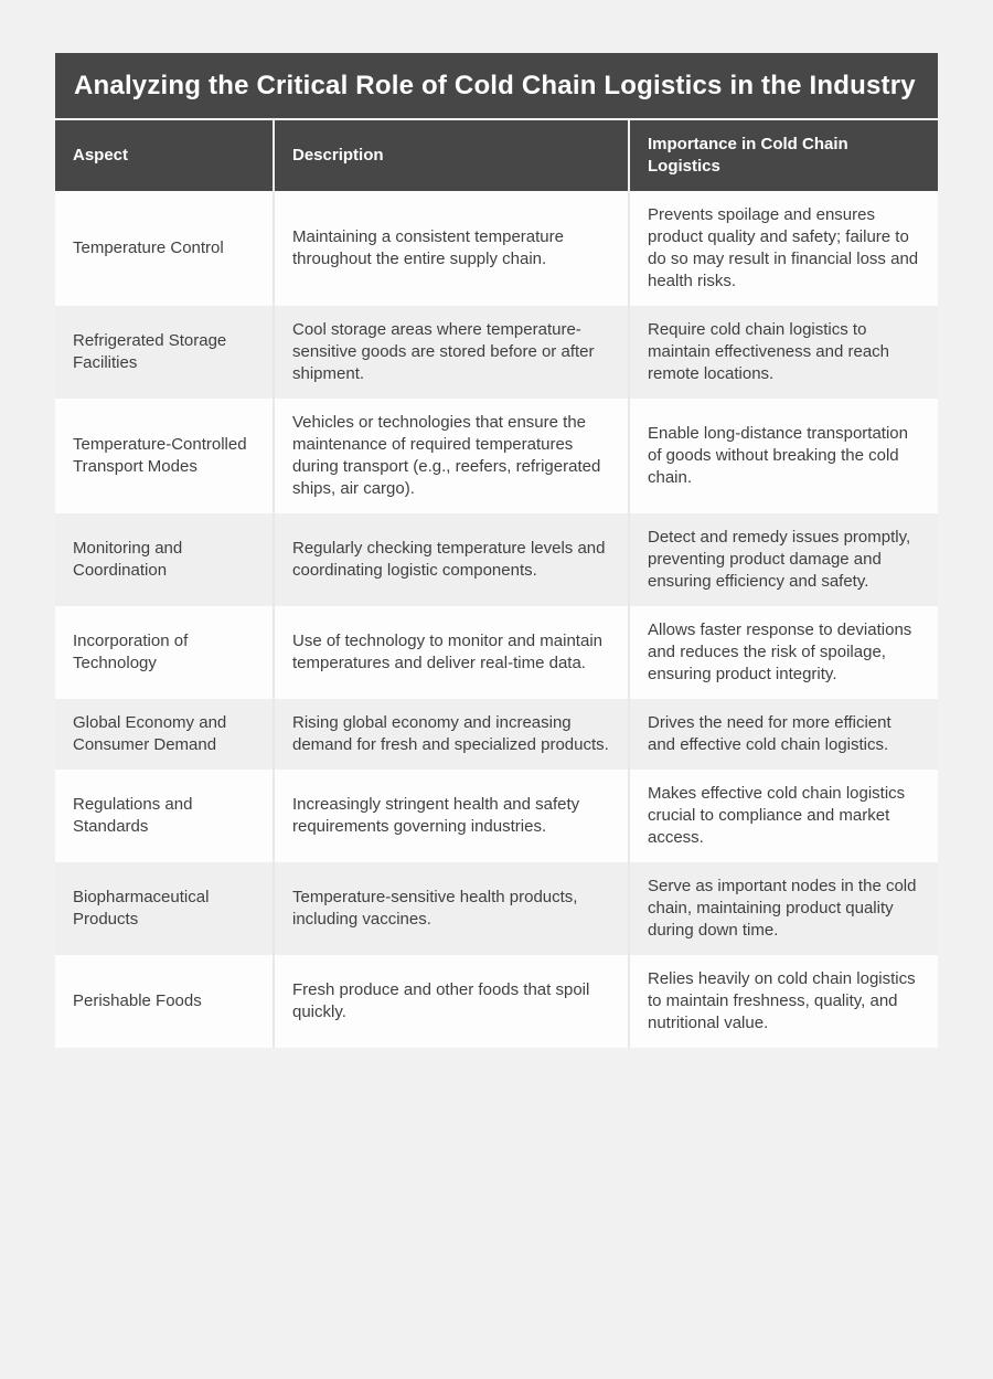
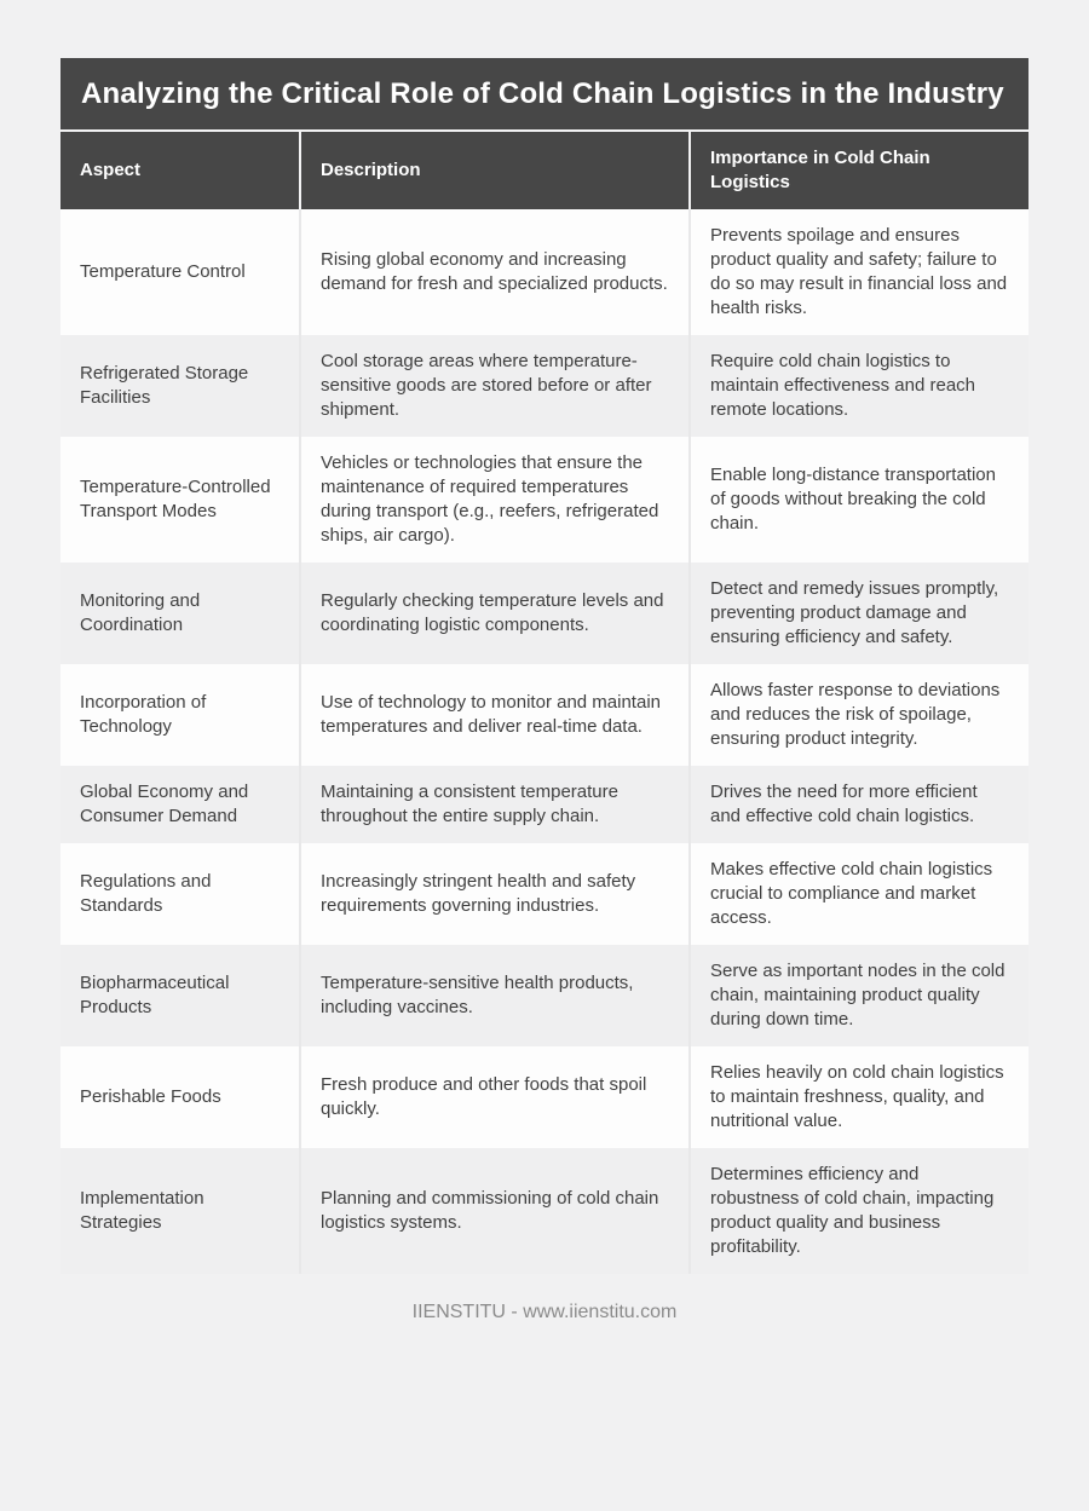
  Analyzing the Critical Role of Cold Chain Logistics in the Industry
  Aspect	Description	Importance in Cold Chain Logistics
- Temperature Control	Maintaining a consistent temperature throughout the entire supply chain.	Prevents spoilage and ensures product quality and safety; failure to do so may result in financial loss and health risks.
+ Temperature Control	Rising global economy and increasing demand for fresh and specialized products.	Prevents spoilage and ensures product quality and safety; failure to do so may result in financial loss and health risks.
  Refrigerated Storage Facilities	Cool storage areas where temperature-sensitive goods are stored before or after shipment.	Require cold chain logistics to maintain effectiveness and reach remote locations.
  Temperature-Controlled Transport Modes	Vehicles or technologies that ensure the maintenance of required temperatures during transport (e.g., reefers, refrigerated ships, air cargo).	Enable long-distance transportation of goods without breaking the cold chain.
  Monitoring and Coordination	Regularly checking temperature levels and coordinating logistic components.	Detect and remedy issues promptly, preventing product damage and ensuring efficiency and safety.
  Incorporation of Technology	Use of technology to monitor and maintain temperatures and deliver real-time data.	Allows faster response to deviations and reduces the risk of spoilage, ensuring product integrity.
- Global Economy and Consumer Demand	Rising global economy and increasing demand for fresh and specialized products.	Drives the need for more efficient and effective cold chain logistics.
+ Global Economy and Consumer Demand	Maintaining a consistent temperature throughout the entire supply chain.	Drives the need for more efficient and effective cold chain logistics.
  Regulations and Standards	Increasingly stringent health and safety requirements governing industries.	Makes effective cold chain logistics crucial to compliance and market access.
  Biopharmaceutical Products	Temperature-sensitive health products, including vaccines.	Serve as important nodes in the cold chain, maintaining product quality during down time.
  Perishable Foods	Fresh produce and other foods that spoil quickly.	Relies heavily on cold chain logistics to maintain freshness, quality, and nutritional value.
+ Implementation Strategies	Planning and commissioning of cold chain logistics systems.	Determines efficiency and robustness of cold chain, impacting product quality and business profitability.
+ IIENSTITU - www.iienstitu.com
